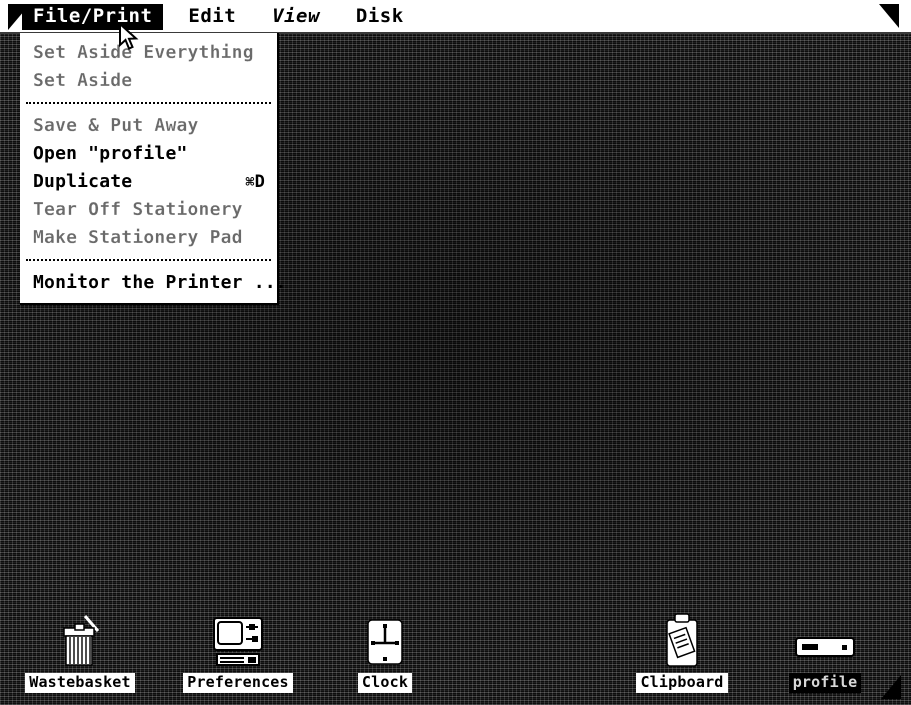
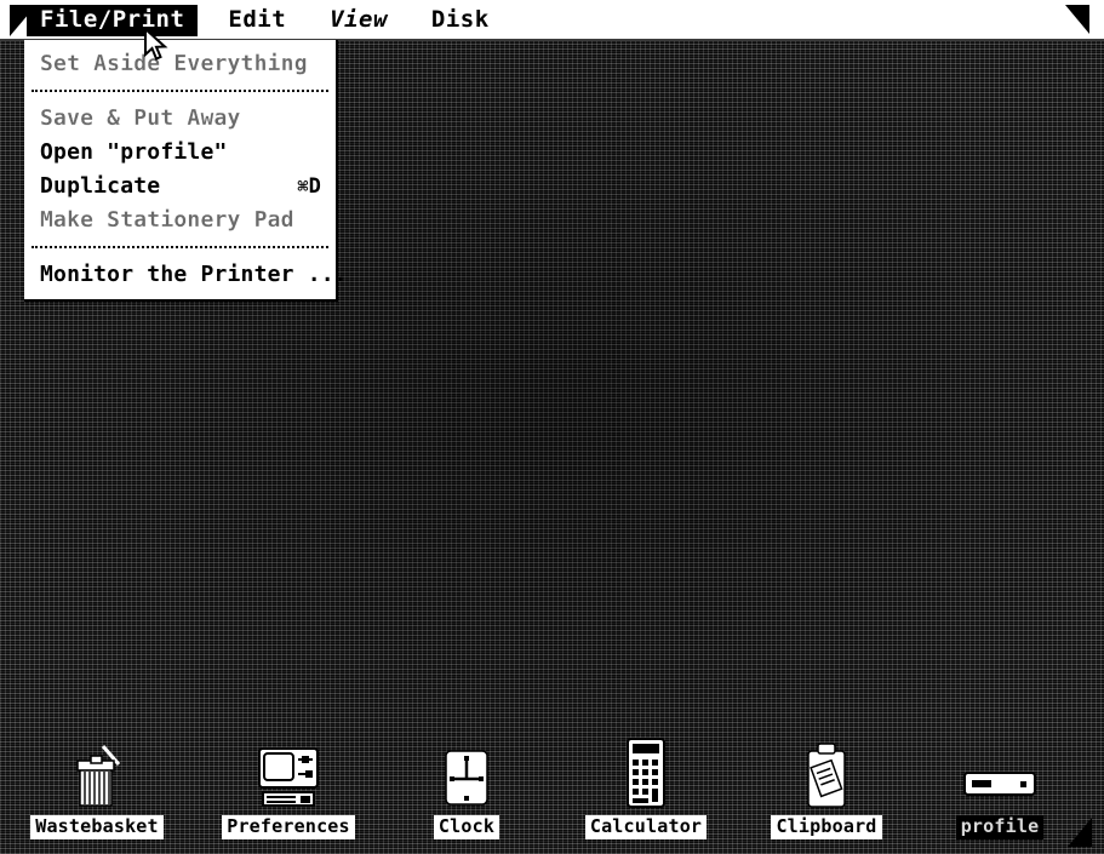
  File/Print
  Edit
  View
  Disk
  Set Aside Everything
- Set Aside
  Save & Put Away
  Open "profile"
  Duplicate
  ⌘D
- Tear Off Stationery
  Make Stationery Pad
  Monitor the Printer ...
  Wastebasket
  Preferences
  Clock
+ Calculator
  Clipboard
  profile
